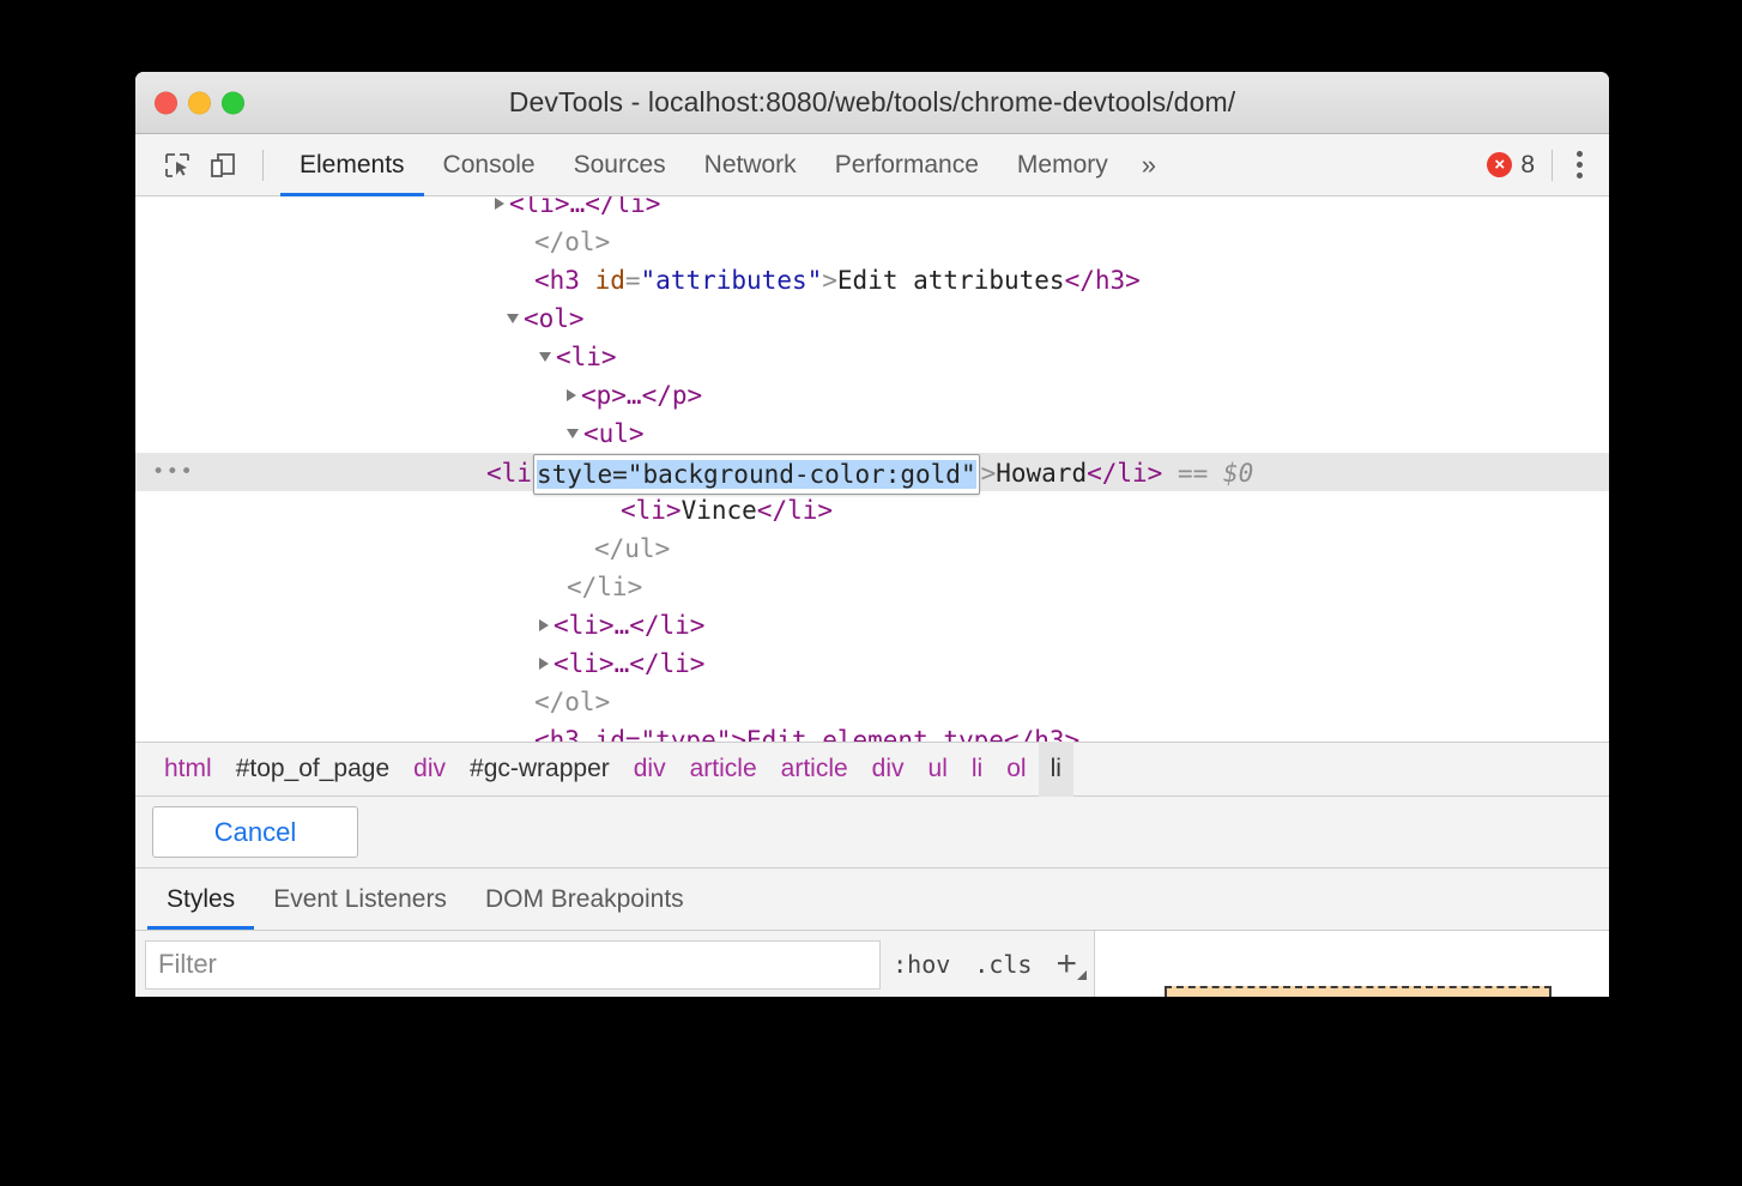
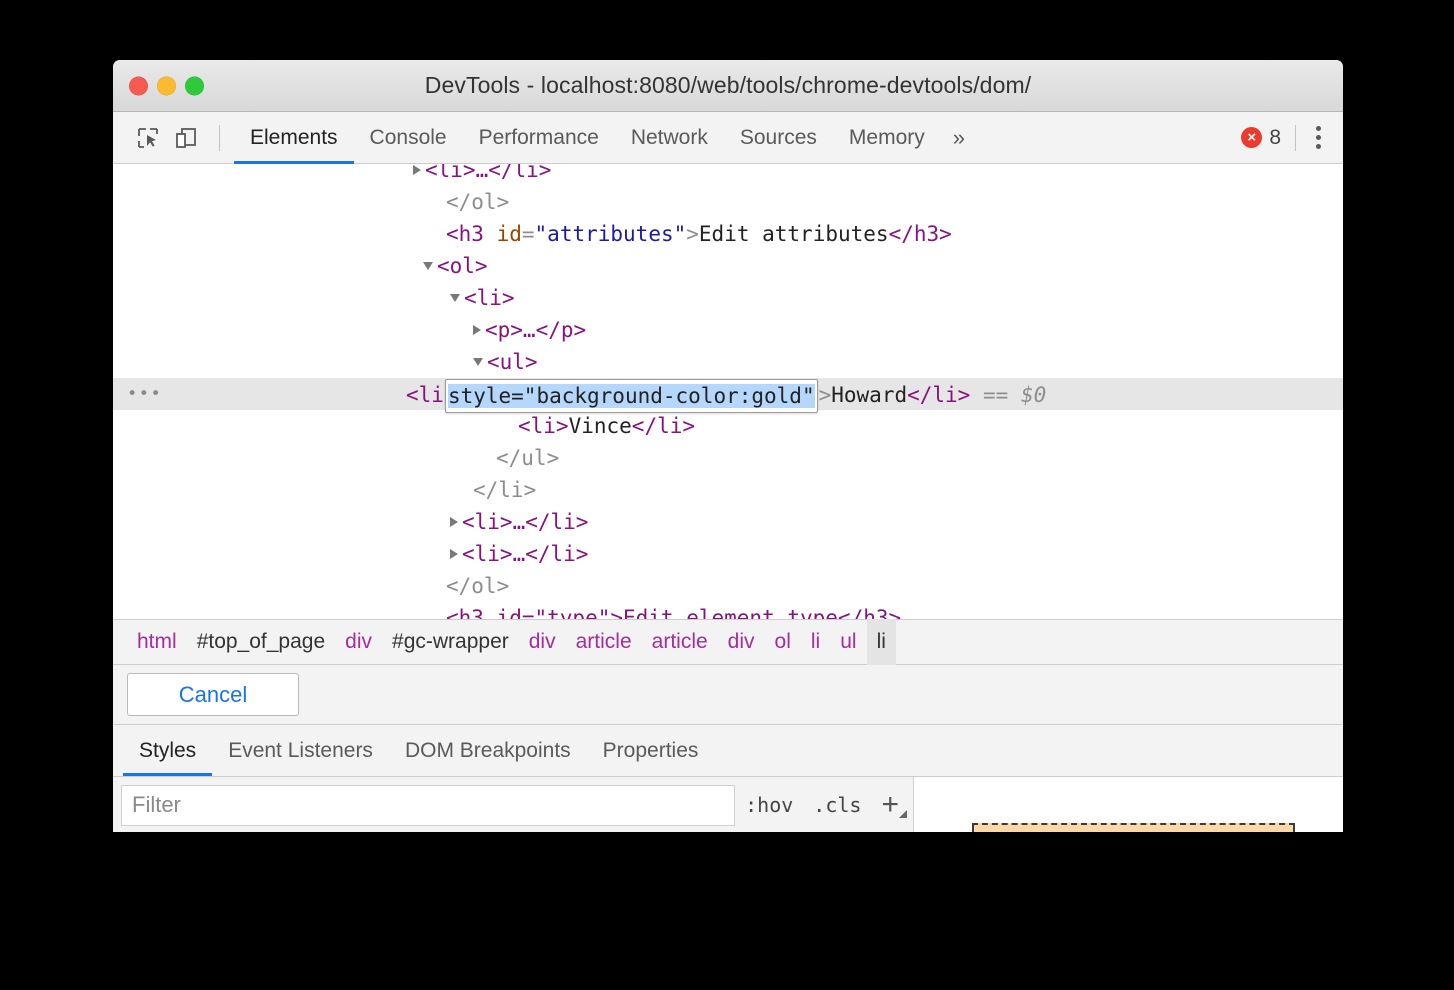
  DevTools - localhost:8080/web/tools/chrome-devtools/dom/
  Elements
  Console
- Sources
+ Performance
  Network
- Performance
+ Sources
  Memory
  »
  ×
  8
  <li>…</li>
  </ol>
  <h3 id="attributes">Edit attributes</h3>
  <ol>
  <li>
  <p>…</p>
  <ul>
  •••
  <li style="background-color:gold" >Howard</li> == $0
  <li>Vince</li>
  </ul>
  </li>
  <li>…</li>
  <li>…</li>
  </ol>
  <h3 id="type">Edit element type</h3>
  html
  #top_of_page
  div
  #gc-wrapper
  div
  article
  article
  div
- ul
+ ol
  li
- ol
+ ul
  li
  Cancel
  Styles
  Event Listeners
  DOM Breakpoints
+ Properties
  Filter
  :hov
  .cls
  +
